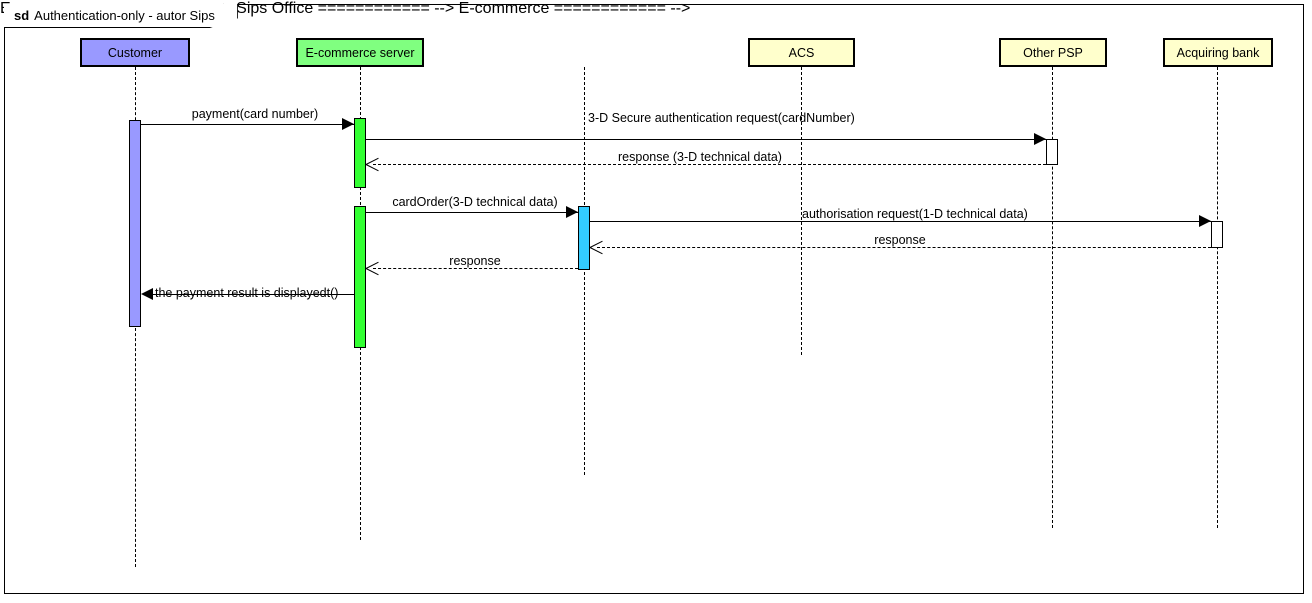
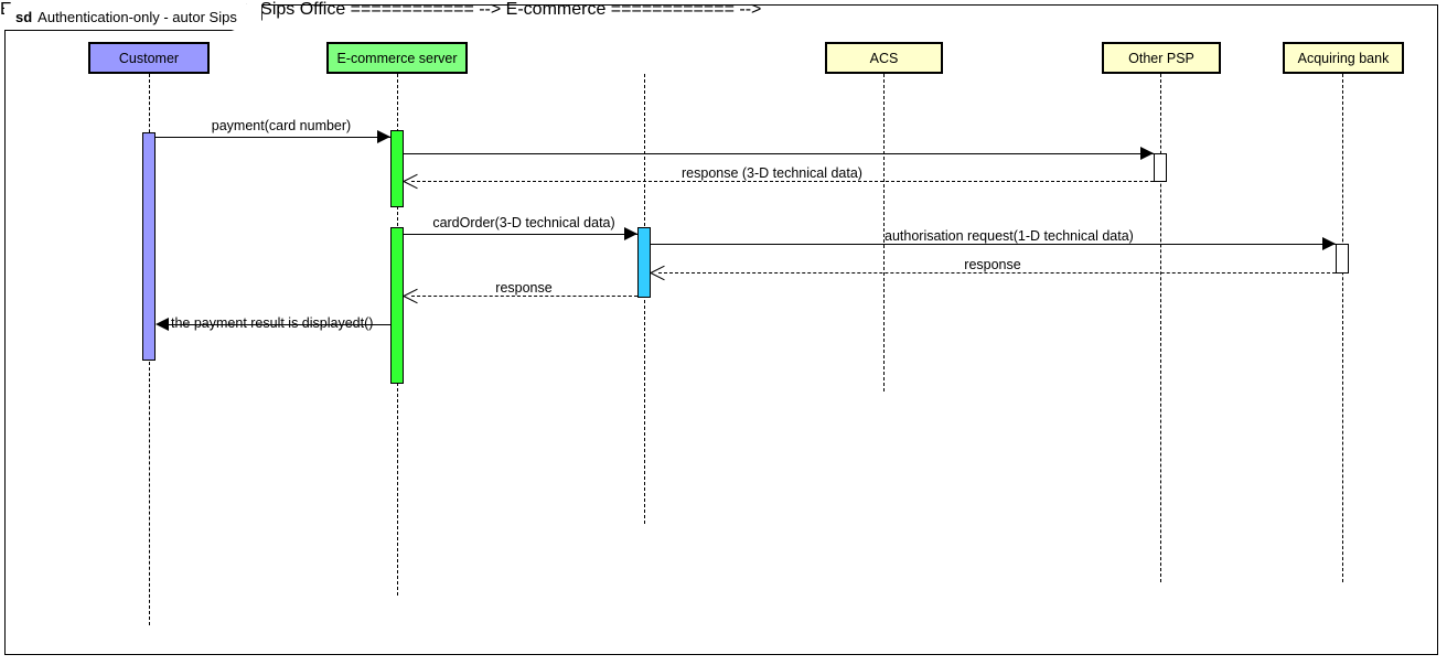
  sd
  Authentication-only - autor Sips
  Customer
  E-commerce server
  ACS
  Other PSP
  Acquiring bank
  payment(card number)
- 3-D Secure authentication request(cardNumber)
  E-commerce ============ -->
  response (3-D technical data)
  cardOrder(3-D technical data)
  authorisation request(1-D technical data)
  Sips Office ============ -->
  response
  E-commerce ============ -->
  response
  the payment result is displayedt()
